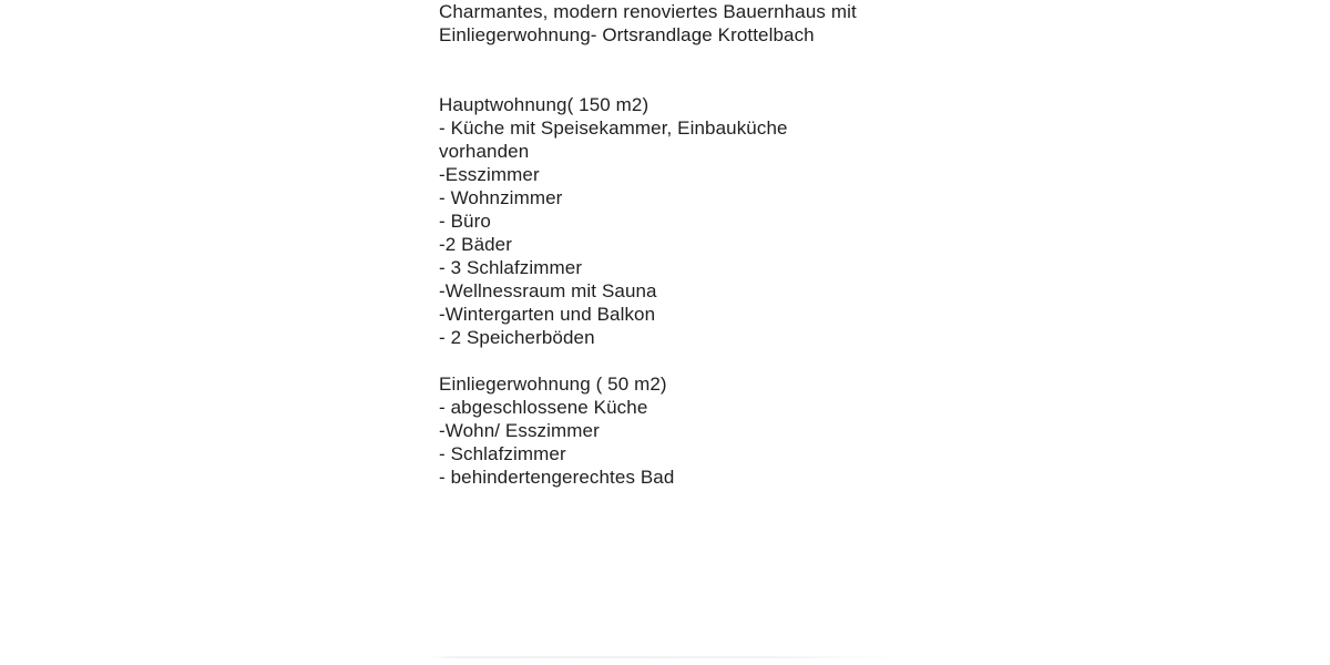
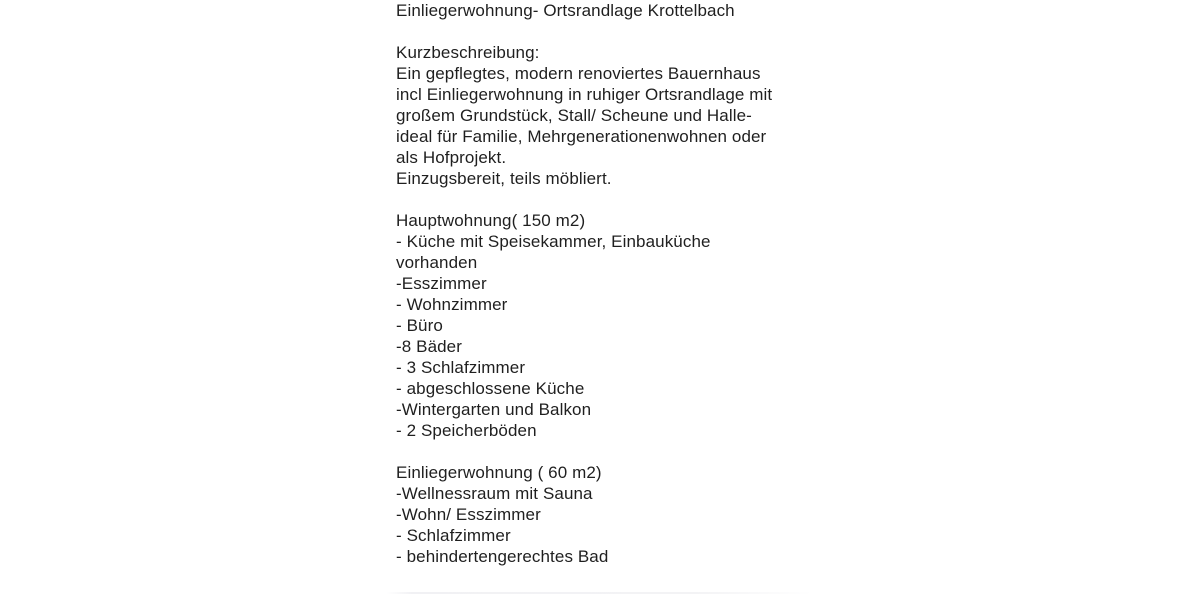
- Charmantes, modern renoviertes Bauernhaus mit
  Einliegerwohnung- Ortsrandlage Krottelbach
+ Kurzbeschreibung:
+ Ein gepflegtes, modern renoviertes Bauernhaus
+ incl Einliegerwohnung in ruhiger Ortsrandlage mit
+ großem Grundstück, Stall/ Scheune und Halle-
+ ideal für Familie, Mehrgenerationenwohnen oder
+ als Hofprojekt.
+ Einzugsbereit, teils möbliert.
  Hauptwohnung( 150 m2)
  - Küche mit Speisekammer, Einbauküche
  vorhanden
  -Esszimmer
  - Wohnzimmer
  - Büro
- -2 Bäder
+ -8 Bäder
  - 3 Schlafzimmer
- -Wellnessraum mit Sauna
+ - abgeschlossene Küche
  -Wintergarten und Balkon
  - 2 Speicherböden
- Einliegerwohnung ( 50 m2)
+ Einliegerwohnung ( 60 m2)
- - abgeschlossene Küche
+ -Wellnessraum mit Sauna
  -Wohn/ Esszimmer
  - Schlafzimmer
  - behindertengerechtes Bad
